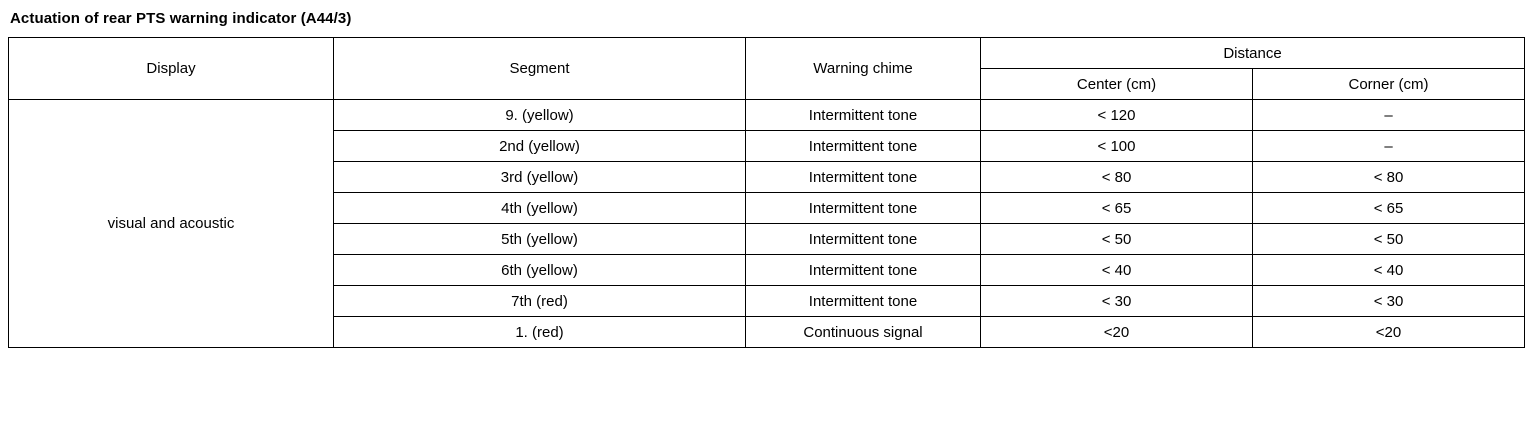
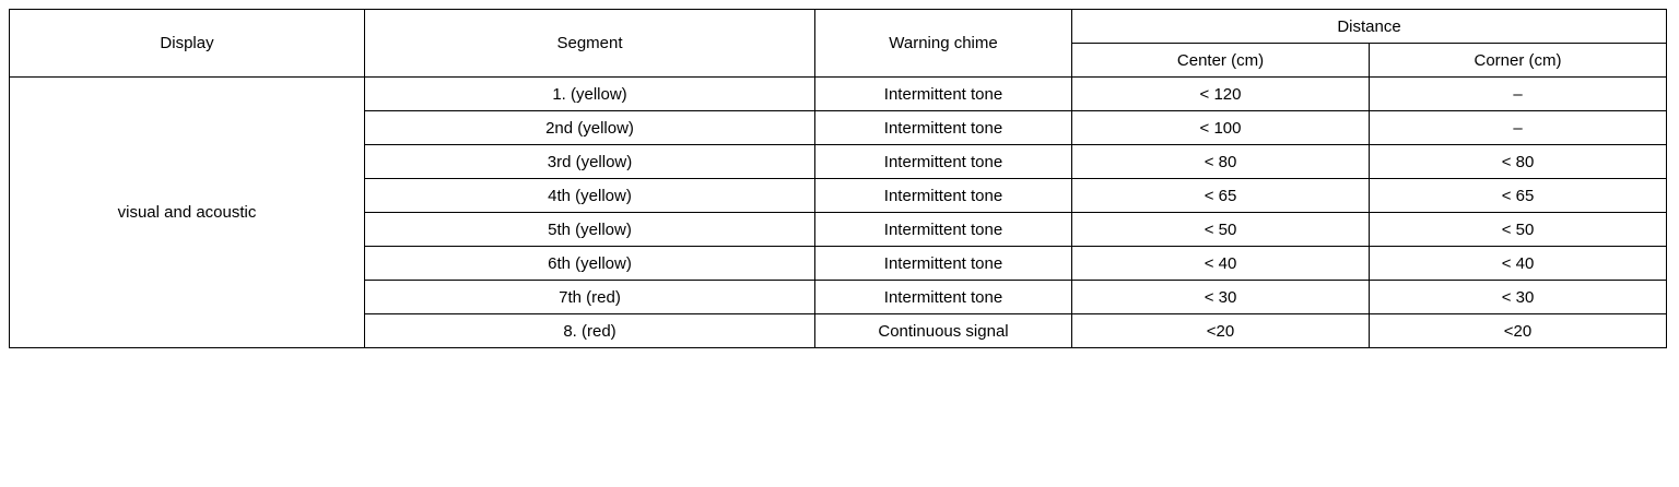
- Actuation of rear PTS warning indicator (A44/3)
  Display	Segment	Warning chime	Distance
  Center (cm)	Corner (cm)
- visual and acoustic	9. (yellow)	Intermittent tone	< 120	–
+ visual and acoustic	1. (yellow)	Intermittent tone	< 120	–
  2nd (yellow)	Intermittent tone	< 100	–
  3rd (yellow)	Intermittent tone	< 80	< 80
  4th (yellow)	Intermittent tone	< 65	< 65
  5th (yellow)	Intermittent tone	< 50	< 50
  6th (yellow)	Intermittent tone	< 40	< 40
  7th (red)	Intermittent tone	< 30	< 30
- 1. (red)	Continuous signal	<20	<20
+ 8. (red)	Continuous signal	<20	<20
